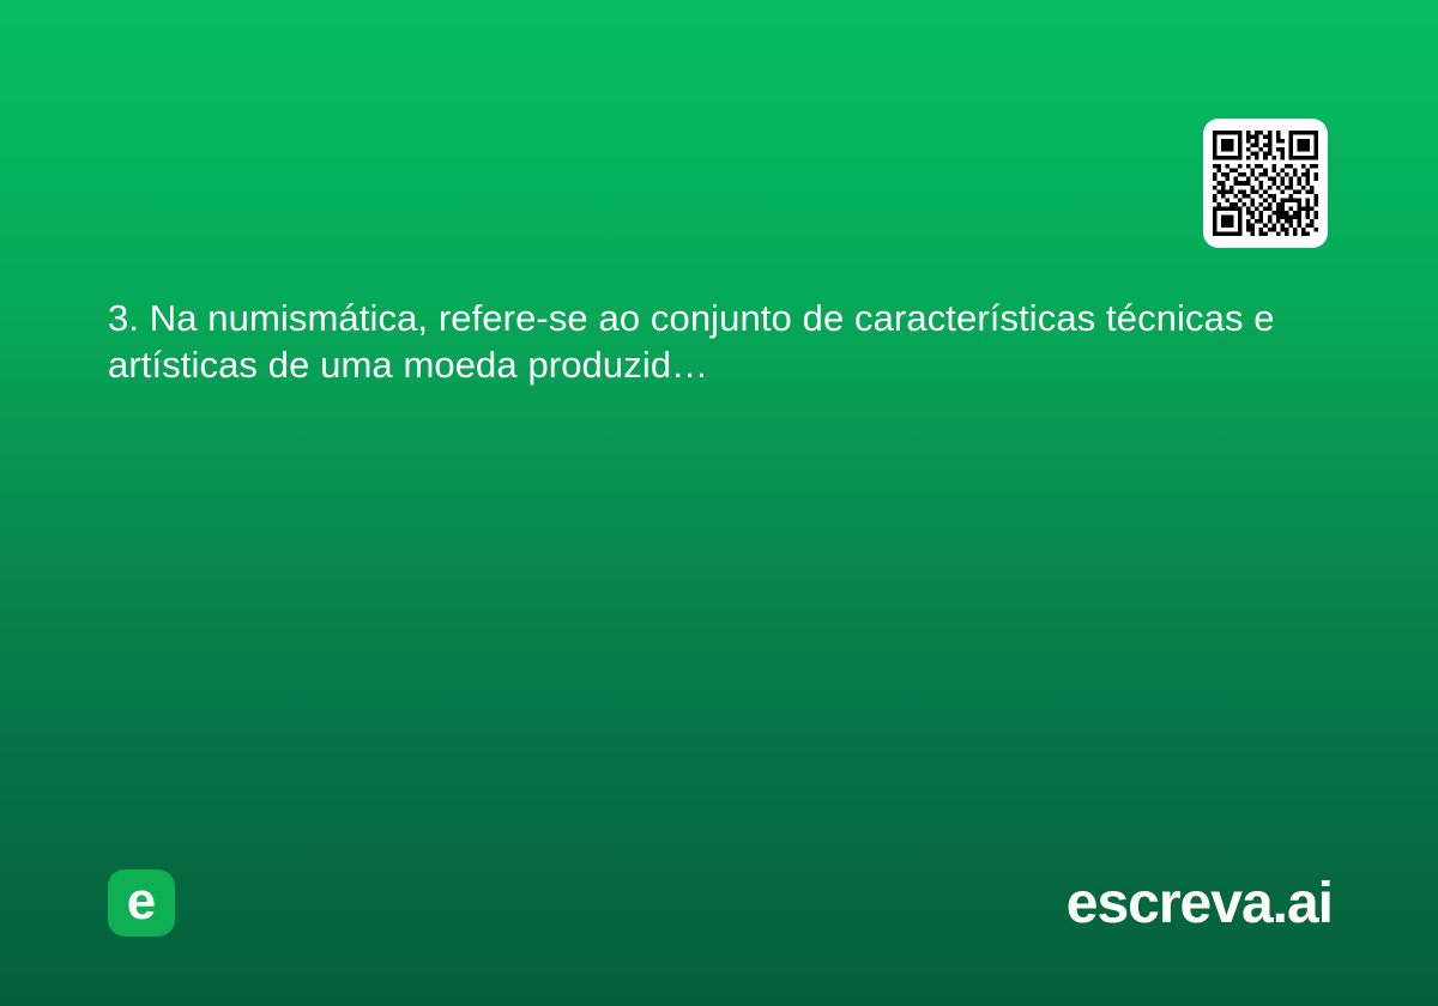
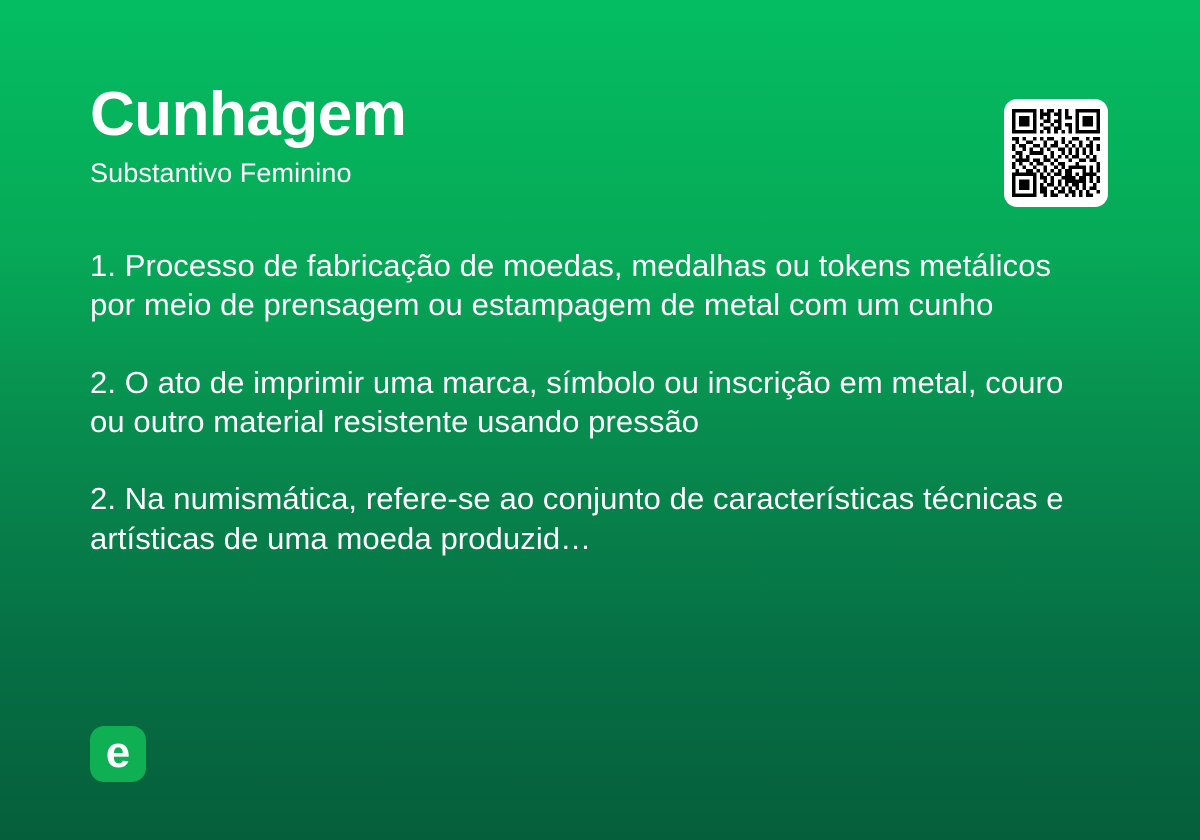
+ Cunhagem
+ Substantivo Feminino
+ 1. Processo de fabricação de moedas, medalhas ou tokens metálicos por meio de prensagem ou estampagem de metal com um cunho
+ 2. O ato de imprimir uma marca, símbolo ou inscrição em metal, couro ou outro material resistente usando pressão
- 3. Na numismática, refere-se ao conjunto de características técnicas e artísticas de uma moeda produzid…
+ 2. Na numismática, refere-se ao conjunto de características técnicas e artísticas de uma moeda produzid…
  e
- escreva.ai
